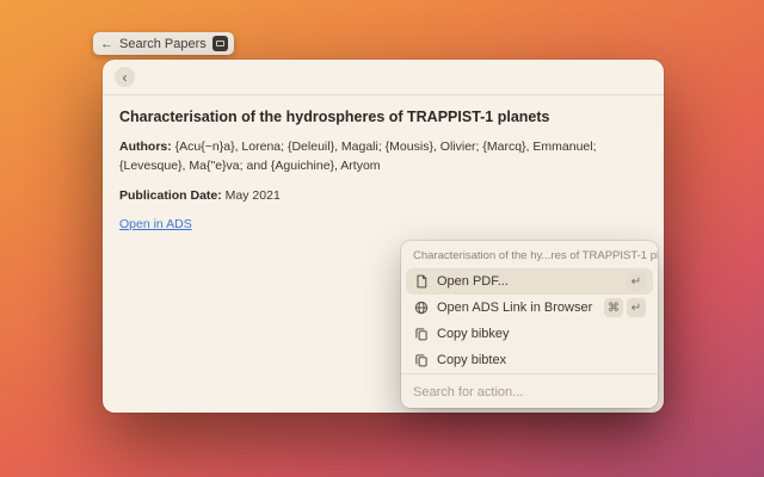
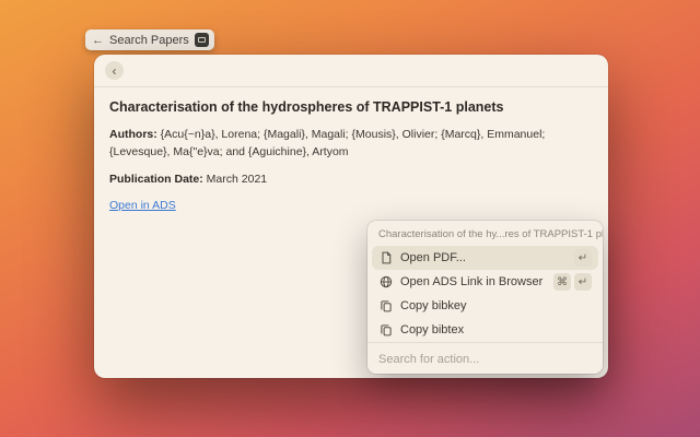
  ←
  Search Papers
  ‹
  Characterisation of the hydrospheres of TRAPPIST-1 planets
- Authors: {Acu{~n}a}, Lorena; {Deleuil}, Magali; {Mousis}, Olivier; {Marcq}, Emmanuel; {Levesque}, Ma{"e}va; and {Aguichine}, Artyom
+ Authors: {Acu{~n}a}, Lorena; {Magali}, Magali; {Mousis}, Olivier; {Marcq}, Emmanuel; {Levesque}, Ma{"e}va; and {Aguichine}, Artyom
- Publication Date: May 2021
+ Publication Date: March 2021
  Open in ADS
  Characterisation of the hy...res of TRAPPIST-1 p
  Open PDF...
  ↵
  Open ADS Link in Browser
  ⌘
  ↵
  Copy bibkey
  Copy bibtex
  Search for action...
